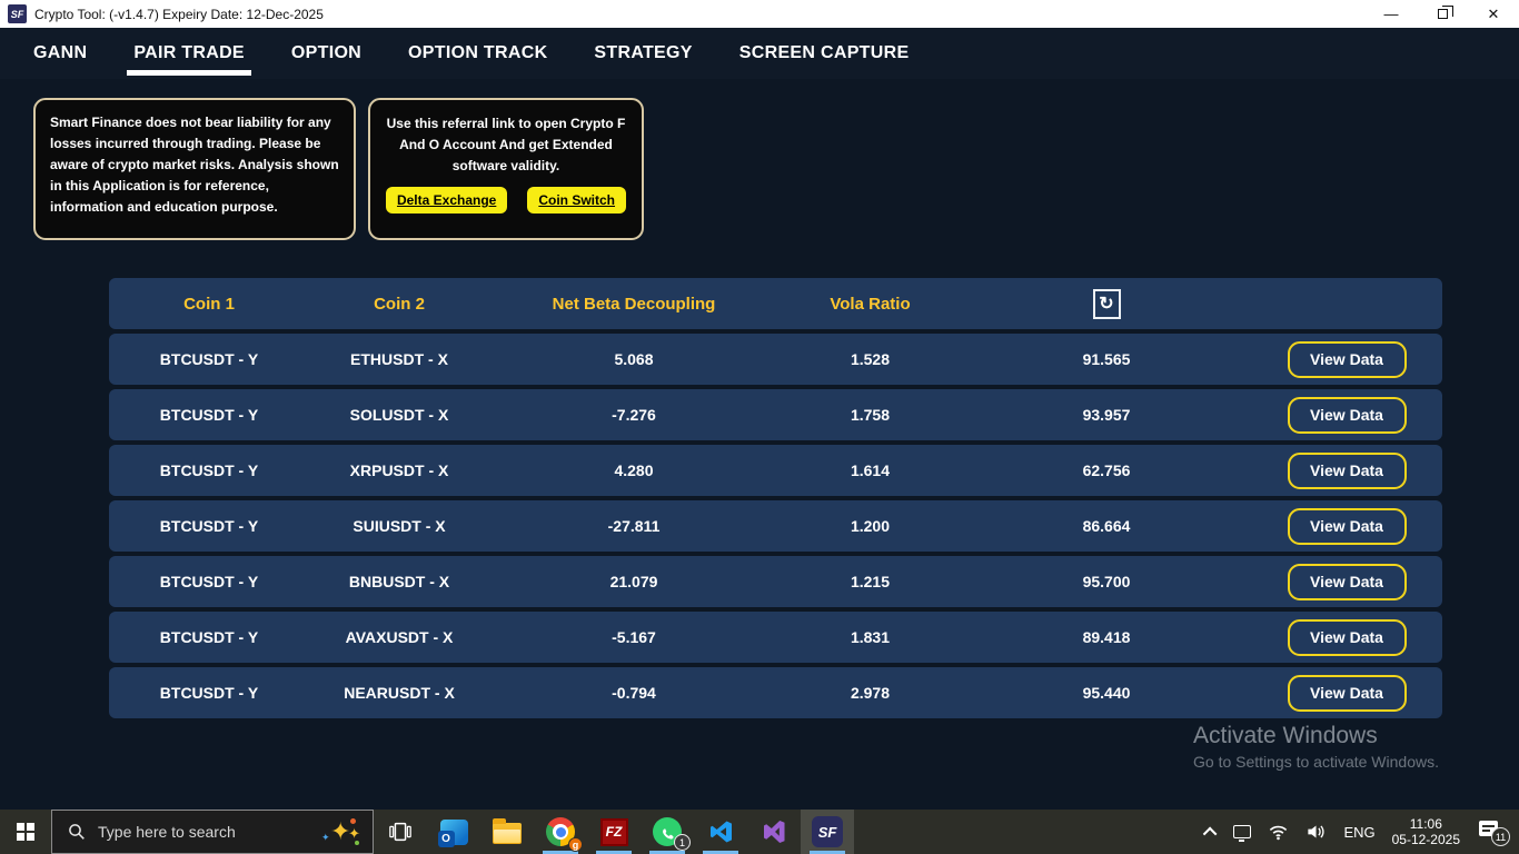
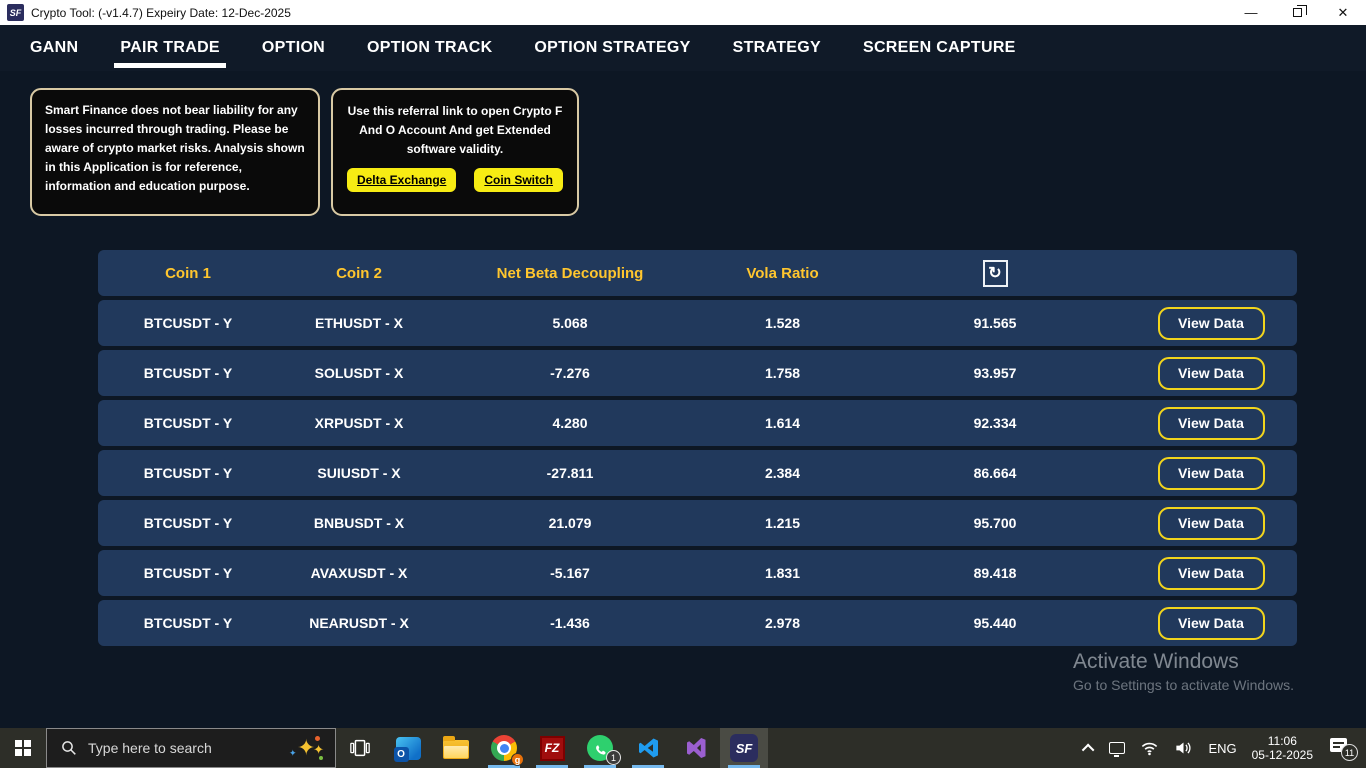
  SF
  Crypto Tool: (-v1.4.7) Expeiry Date: 12-Dec-2025
  —
  ✕
  GANN
  PAIR TRADE
  OPTION
  OPTION TRACK
+ OPTION STRATEGY
  STRATEGY
  SCREEN CAPTURE
  Smart Finance does not bear liability for any losses incurred through trading. Please be aware of crypto market risks. Analysis shown in this Application is for reference, information and education purpose.
  Use this referral link to open Crypto F And O Account And get Extended software validity.
  Delta Exchange
  Coin Switch
  Coin 1
  Coin 2
  Net Beta Decoupling
  Vola Ratio
  ↻
  BTCUSDT - Y
  ETHUSDT - X
  5.068
  1.528
  91.565
  View Data
  BTCUSDT - Y
  SOLUSDT - X
  -7.276
  1.758
  93.957
  View Data
  BTCUSDT - Y
  XRPUSDT - X
  4.280
  1.614
- 62.756
+ 92.334
  View Data
  BTCUSDT - Y
  SUIUSDT - X
  -27.811
- 1.200
+ 2.384
  86.664
  View Data
  BTCUSDT - Y
  BNBUSDT - X
  21.079
  1.215
  95.700
  View Data
  BTCUSDT - Y
  AVAXUSDT - X
  -5.167
  1.831
  89.418
  View Data
  BTCUSDT - Y
  NEARUSDT - X
- -0.794
+ -1.436
  2.978
  95.440
  View Data
  Activate Windows
  Go to Settings to activate Windows.
  Type here to search
  ✦
  ✦
  ✦
  O
  g
  FZ
  1
  SF
  ENG
  11:06
  05-12-2025
  11
